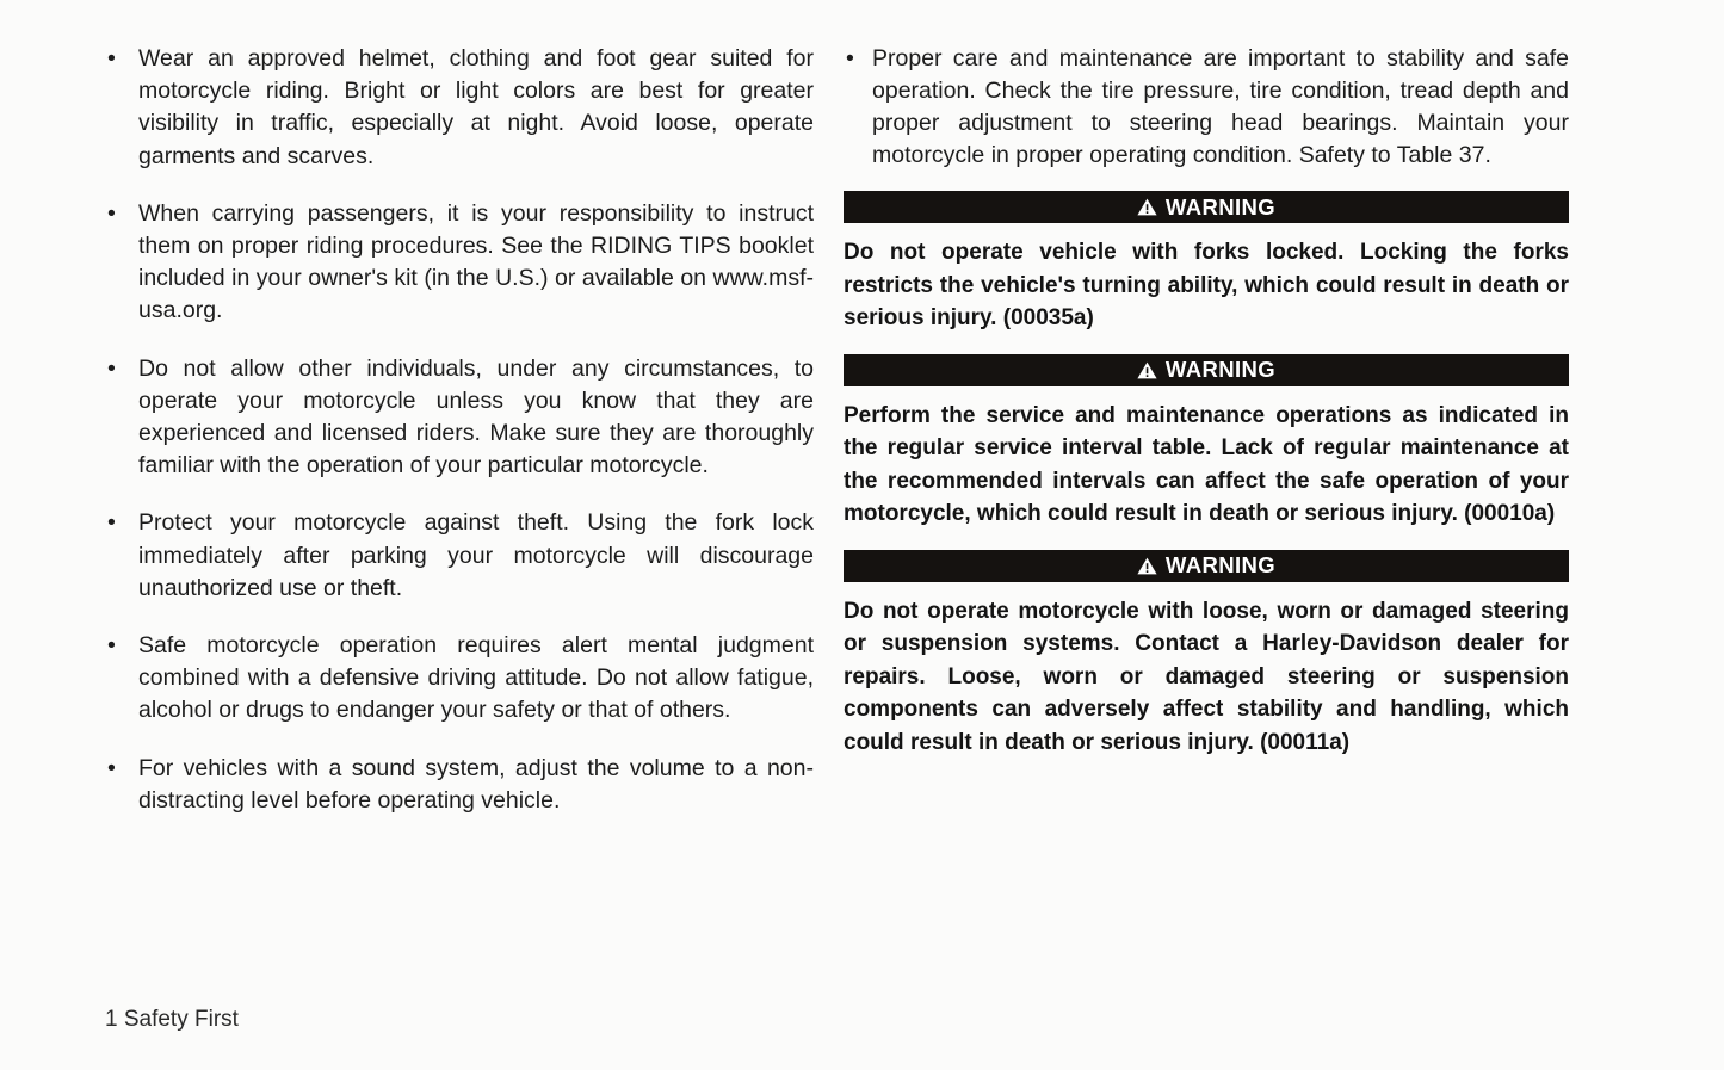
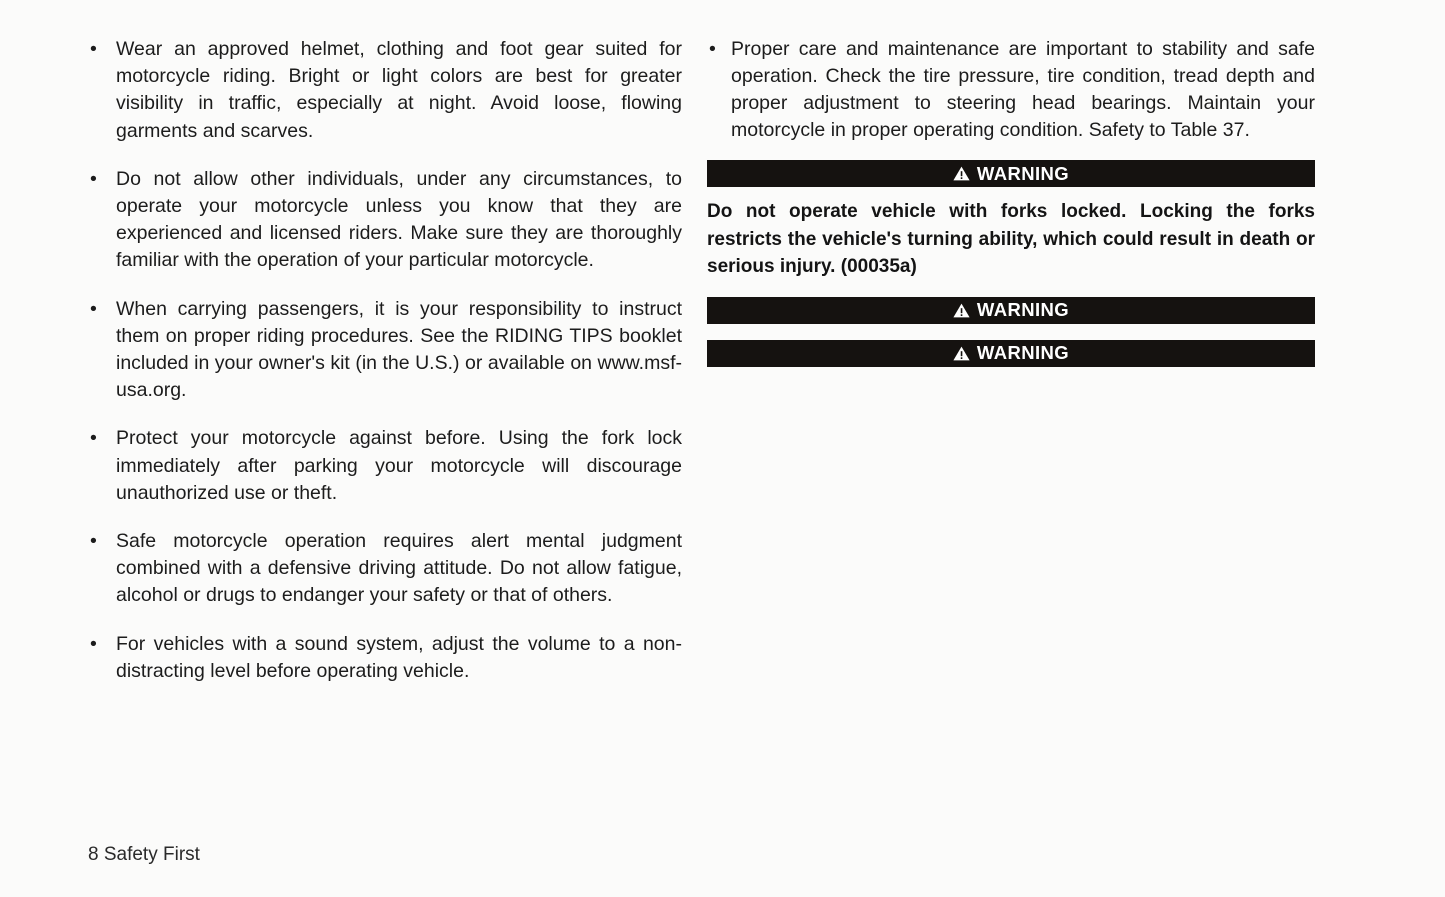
  •
- Wear an approved helmet, clothing and foot gear suited for motorcycle riding. Bright or light colors are best for greater visibility in traffic, especially at night. Avoid loose, operate garments and scarves.
+ Wear an approved helmet, clothing and foot gear suited for motorcycle riding. Bright or light colors are best for greater visibility in traffic, especially at night. Avoid loose, flowing garments and scarves.
  •
- When carrying passengers, it is your responsibility to instruct them on proper riding procedures. See the RIDING TIPS booklet included in your owner's kit (in the U.S.) or available on www.msf-usa.org.
+ Do not allow other individuals, under any circumstances, to operate your motorcycle unless you know that they are experienced and licensed riders. Make sure they are thoroughly familiar with the operation of your particular motorcycle.
  •
- Do not allow other individuals, under any circumstances, to operate your motorcycle unless you know that they are experienced and licensed riders. Make sure they are thoroughly familiar with the operation of your particular motorcycle.
+ When carrying passengers, it is your responsibility to instruct them on proper riding procedures. See the RIDING TIPS booklet included in your owner's kit (in the U.S.) or available on www.msf-usa.org.
  •
- Protect your motorcycle against theft. Using the fork lock immediately after parking your motorcycle will discourage unauthorized use or theft.
+ Protect your motorcycle against before. Using the fork lock immediately after parking your motorcycle will discourage unauthorized use or theft.
  •
  Safe motorcycle operation requires alert mental judgment combined with a defensive driving attitude. Do not allow fatigue, alcohol or drugs to endanger your safety or that of others.
  •
  For vehicles with a sound system, adjust the volume to a non-distracting level before operating vehicle.
  •
  Proper care and maintenance are important to stability and safe operation. Check the tire pressure, tire condition, tread depth and proper adjustment to steering head bearings. Maintain your motorcycle in proper operating condition. Safety to Table 37.
  WARNING
  Do not operate vehicle with forks locked. Locking the forks restricts the vehicle's turning ability, which could result in death or serious injury. (00035a)
  WARNING
- Perform the service and maintenance operations as indicated in the regular service interval table. Lack of regular maintenance at the recommended intervals can affect the safe operation of your motorcycle, which could result in death or serious injury. (00010a)
  WARNING
- Do not operate motorcycle with loose, worn or damaged steering or suspension systems. Contact a Harley-Davidson dealer for repairs. Loose, worn or damaged steering or suspension components can adversely affect stability and handling, which could result in death or serious injury. (00011a)
- 1 Safety First
+ 8 Safety First
